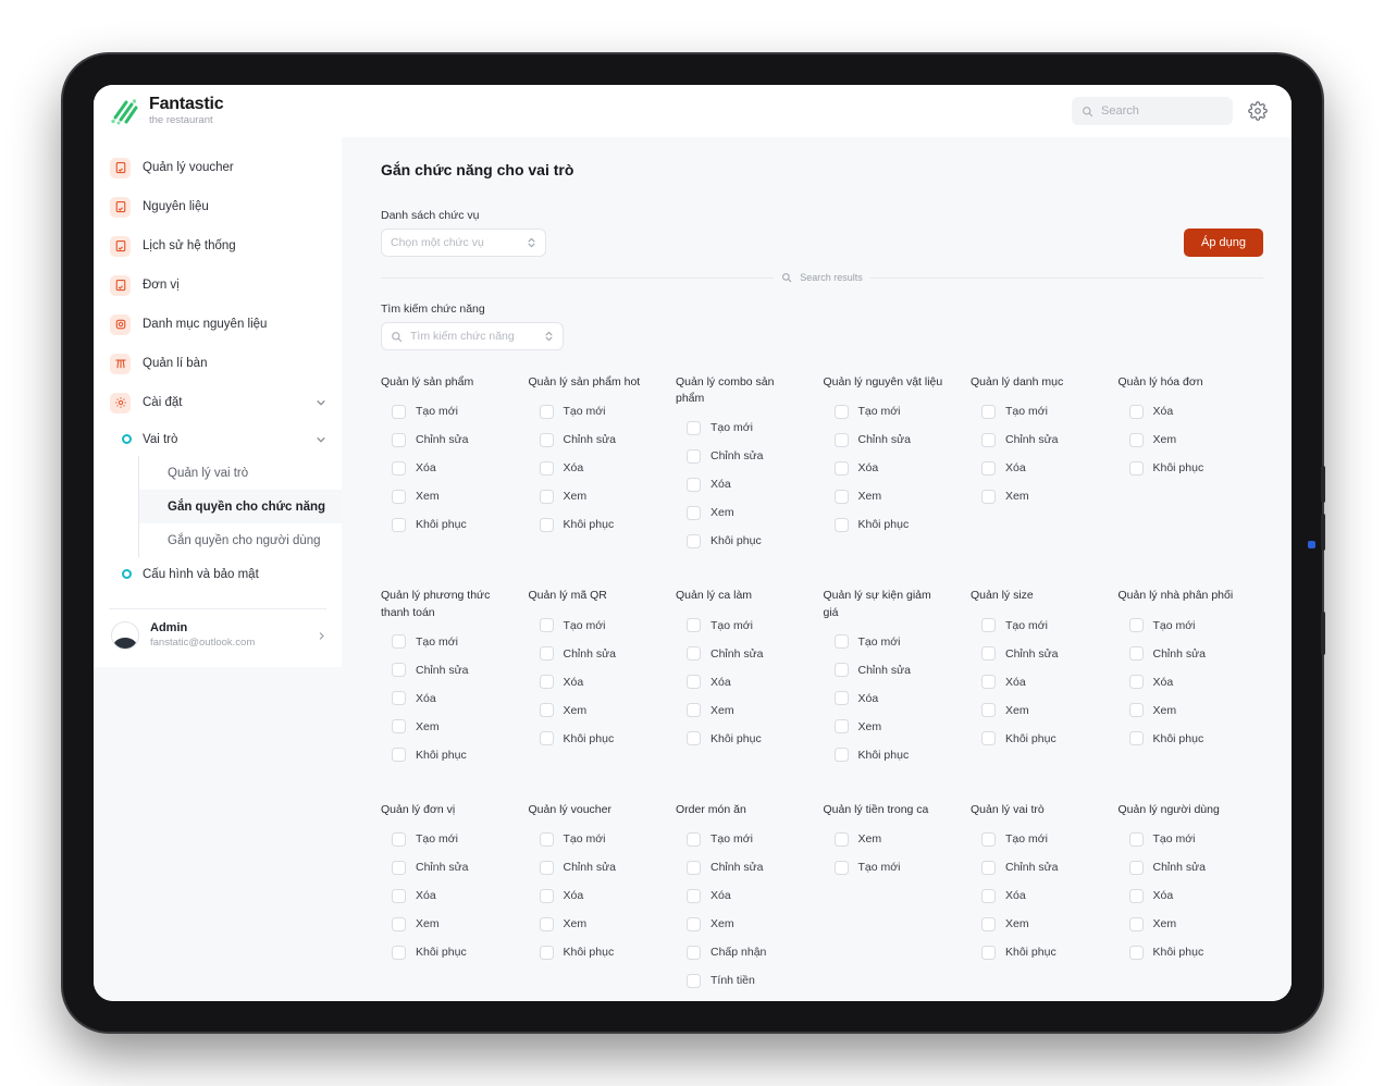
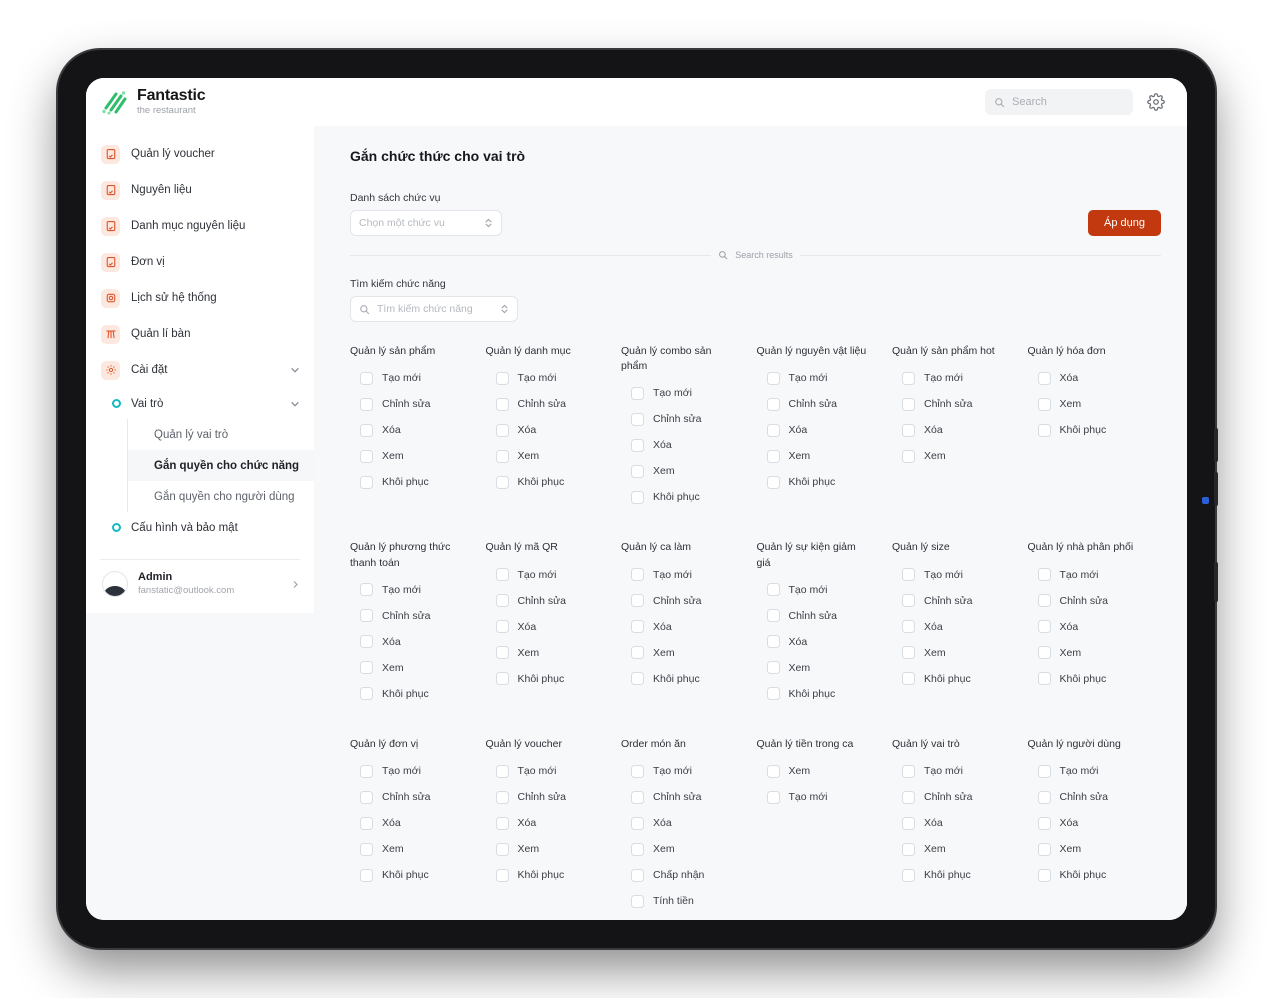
  Fantastic
  the restaurant
  Search
  Quản lý voucher
  Nguyên liệu
- Lịch sử hệ thống
+ Danh mục nguyên liệu
  Đơn vị
- Danh mục nguyên liệu
+ Lịch sử hệ thống
  Quản lí bàn
  Cài đặt
  Vai trò
  Quản lý vai trò
  Gắn quyền cho chức năng
  Gắn quyền cho người dùng
  Cấu hình và bảo mật
  Admin
  fanstatic@outlook.com
- Gắn chức năng cho vai trò
+ Gắn chức thức cho vai trò
  Danh sách chức vụ
  Chọn một chức vụ
  Áp dụng
  Search results
  Tìm kiếm chức năng
  Tìm kiếm chức năng
  Quản lý sản phẩm
  Tạo mới
  Chỉnh sửa
  Xóa
  Xem
  Khôi phục
- Quản lý sản phẩm hot
+ Quản lý danh mục
  Tạo mới
  Chỉnh sửa
  Xóa
  Xem
  Khôi phục
  Quản lý combo sản phẩm
  Tạo mới
  Chỉnh sửa
  Xóa
  Xem
  Khôi phục
  Quản lý nguyên vật liệu
  Tạo mới
  Chỉnh sửa
  Xóa
  Xem
  Khôi phục
- Quản lý danh mục
+ Quản lý sản phẩm hot
  Tạo mới
  Chỉnh sửa
  Xóa
  Xem
  Quản lý hóa đơn
  Xóa
  Xem
  Khôi phục
  Quản lý phương thức thanh toán
  Tạo mới
  Chỉnh sửa
  Xóa
  Xem
  Khôi phục
  Quản lý mã QR
  Tạo mới
  Chỉnh sửa
  Xóa
  Xem
  Khôi phục
  Quản lý ca làm
  Tạo mới
  Chỉnh sửa
  Xóa
  Xem
  Khôi phục
  Quản lý sự kiện giảm giá
  Tạo mới
  Chỉnh sửa
  Xóa
  Xem
  Khôi phục
  Quản lý size
  Tạo mới
  Chỉnh sửa
  Xóa
  Xem
  Khôi phục
  Quản lý nhà phân phối
  Tạo mới
  Chỉnh sửa
  Xóa
  Xem
  Khôi phục
  Quản lý đơn vị
  Tạo mới
  Chỉnh sửa
  Xóa
  Xem
  Khôi phục
  Quản lý voucher
  Tạo mới
  Chỉnh sửa
  Xóa
  Xem
  Khôi phục
  Order món ăn
  Tạo mới
  Chỉnh sửa
  Xóa
  Xem
  Chấp nhận
  Tính tiền
  Quản lý tiền trong ca
  Xem
  Tạo mới
  Quản lý vai trò
  Tạo mới
  Chỉnh sửa
  Xóa
  Xem
  Khôi phục
  Quản lý người dùng
  Tạo mới
  Chỉnh sửa
  Xóa
  Xem
  Khôi phục
